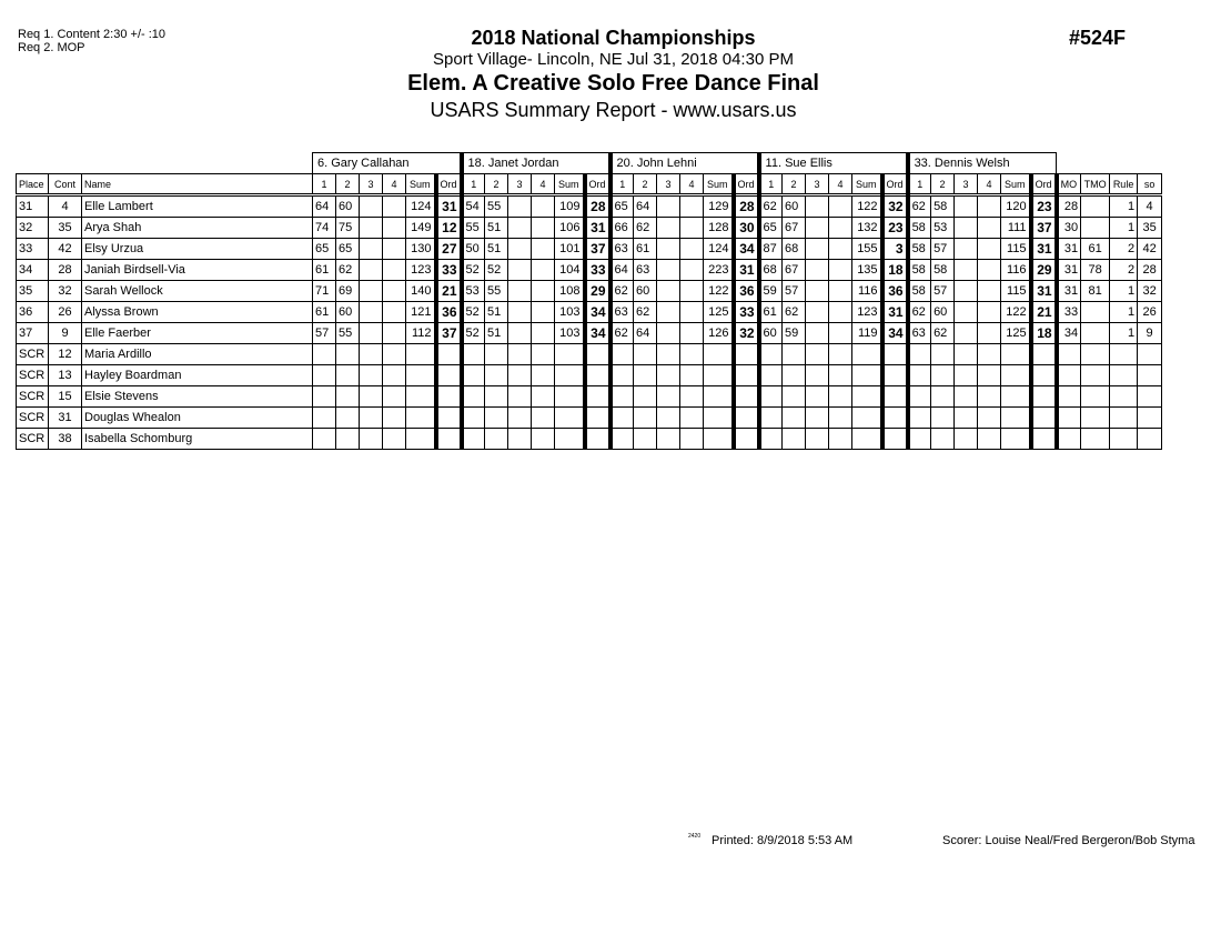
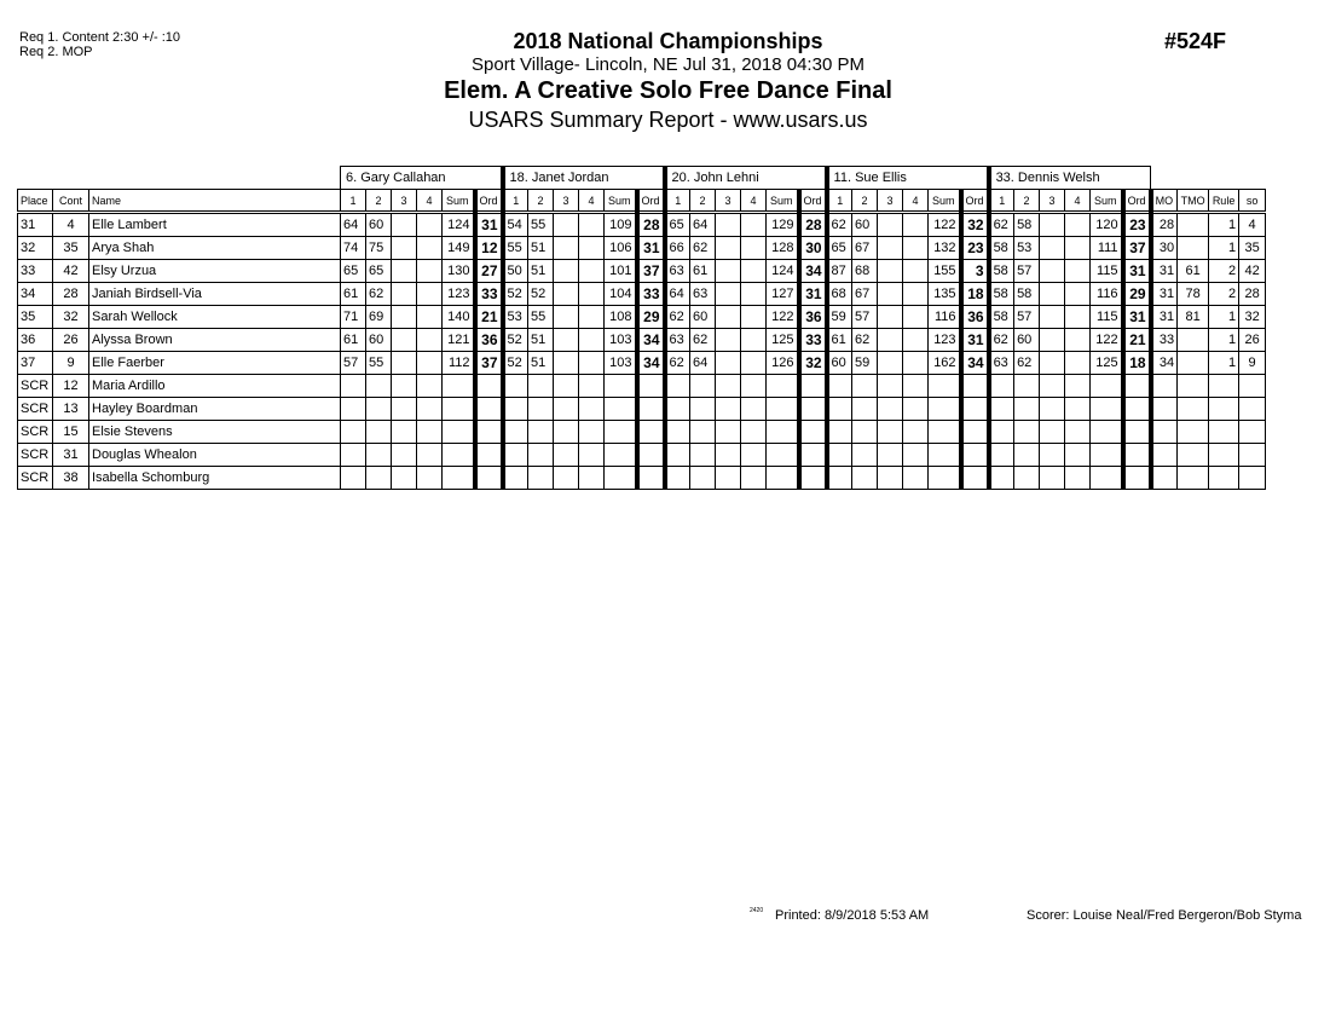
  Req 1. Content 2:30 +/- :10
  Req 2. MOP
  2018 National Championships
  Sport Village- Lincoln, NE Jul 31, 2018 04:30 PM
  Elem. A Creative Solo Free Dance Final
  USARS Summary Report - www.usars.us
  #524F
  	6. Gary Callahan	18. Janet Jordan	20. John Lehni	11. Sue Ellis	33. Dennis Welsh
  Place	Cont	Name	1	2	3	4	Sum	Ord	1	2	3	4	Sum	Ord	1	2	3	4	Sum	Ord	1	2	3	4	Sum	Ord	1	2	3	4	Sum	Ord	MO	TMO	Rule	so
  31	4	Elle Lambert	64	60			124	31	54	55			109	28	65	64			129	28	62	60			122	32	62	58			120	23	28		1	4
  32	35	Arya Shah	74	75			149	12	55	51			106	31	66	62			128	30	65	67			132	23	58	53			111	37	30		1	35
  33	42	Elsy Urzua	65	65			130	27	50	51			101	37	63	61			124	34	87	68			155	3	58	57			115	31	31	61	2	42
- 34	28	Janiah Birdsell-Via	61	62			123	33	52	52			104	33	64	63			223	31	68	67			135	18	58	58			116	29	31	78	2	28
+ 34	28	Janiah Birdsell-Via	61	62			123	33	52	52			104	33	64	63			127	31	68	67			135	18	58	58			116	29	31	78	2	28
  35	32	Sarah Wellock	71	69			140	21	53	55			108	29	62	60			122	36	59	57			116	36	58	57			115	31	31	81	1	32
  36	26	Alyssa Brown	61	60			121	36	52	51			103	34	63	62			125	33	61	62			123	31	62	60			122	21	33		1	26
- 37	9	Elle Faerber	57	55			112	37	52	51			103	34	62	64			126	32	60	59			119	34	63	62			125	18	34		1	9
+ 37	9	Elle Faerber	57	55			112	37	52	51			103	34	62	64			126	32	60	59			162	34	63	62			125	18	34		1	9
  SCR	12	Maria Ardillo
  SCR	13	Hayley Boardman
  SCR	15	Elsie Stevens
  SCR	31	Douglas Whealon
  SCR	38	Isabella Schomburg
  Printed: 8/9/2018 5:53 AM
  Scorer: Louise Neal/Fred Bergeron/Bob Styma
